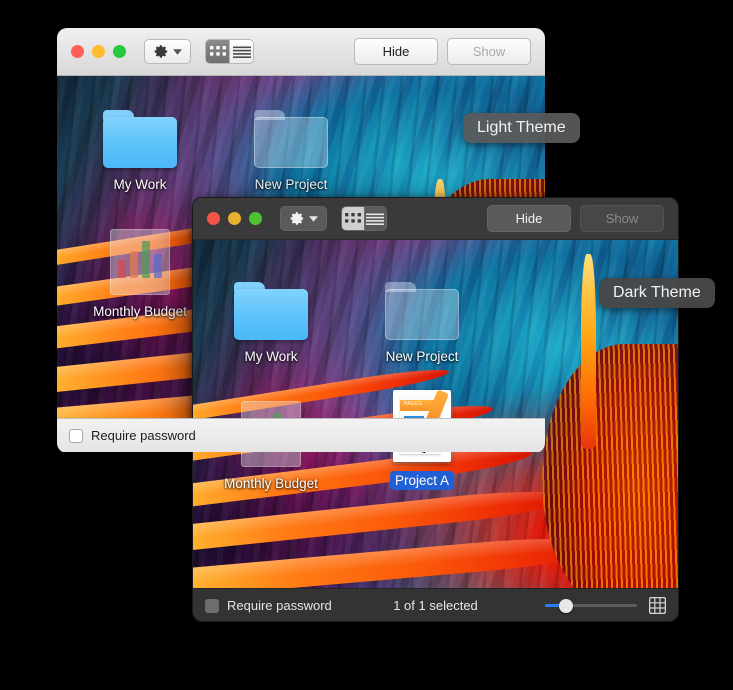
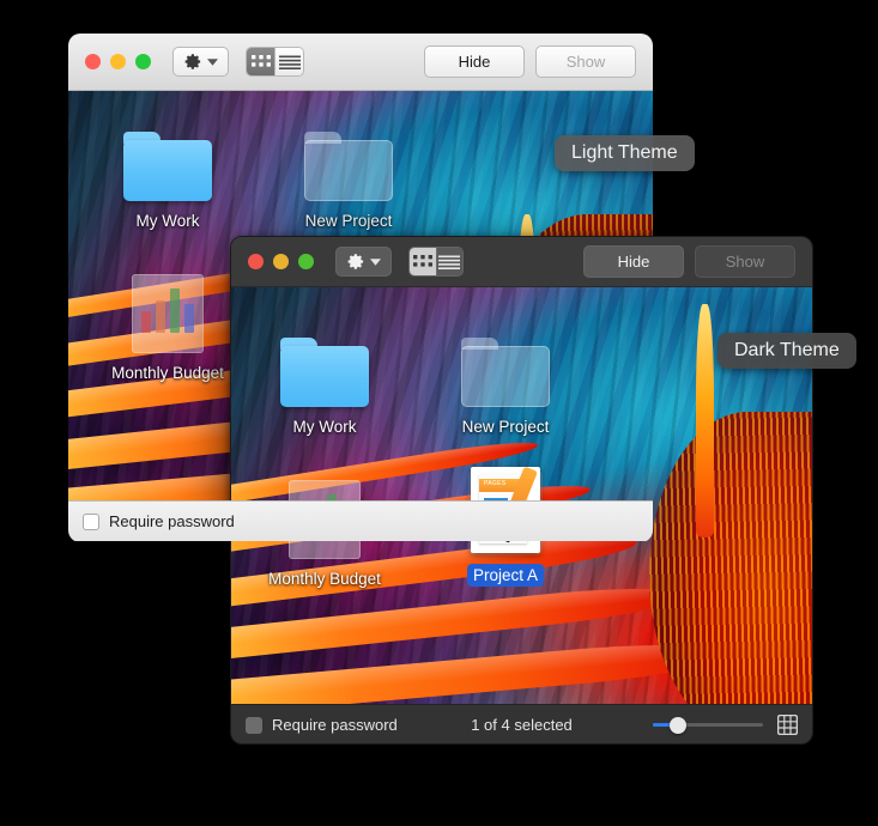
  Hide
  Show
  My Work
  New Project
  Monthly Budget
  Require password
  Light Theme
  Hide
  Show
  My Work
  New Project
  Monthly Budget
  Project A
  Require password
- 1 of 1 selected
+ 1 of 4 selected
  Dark Theme
